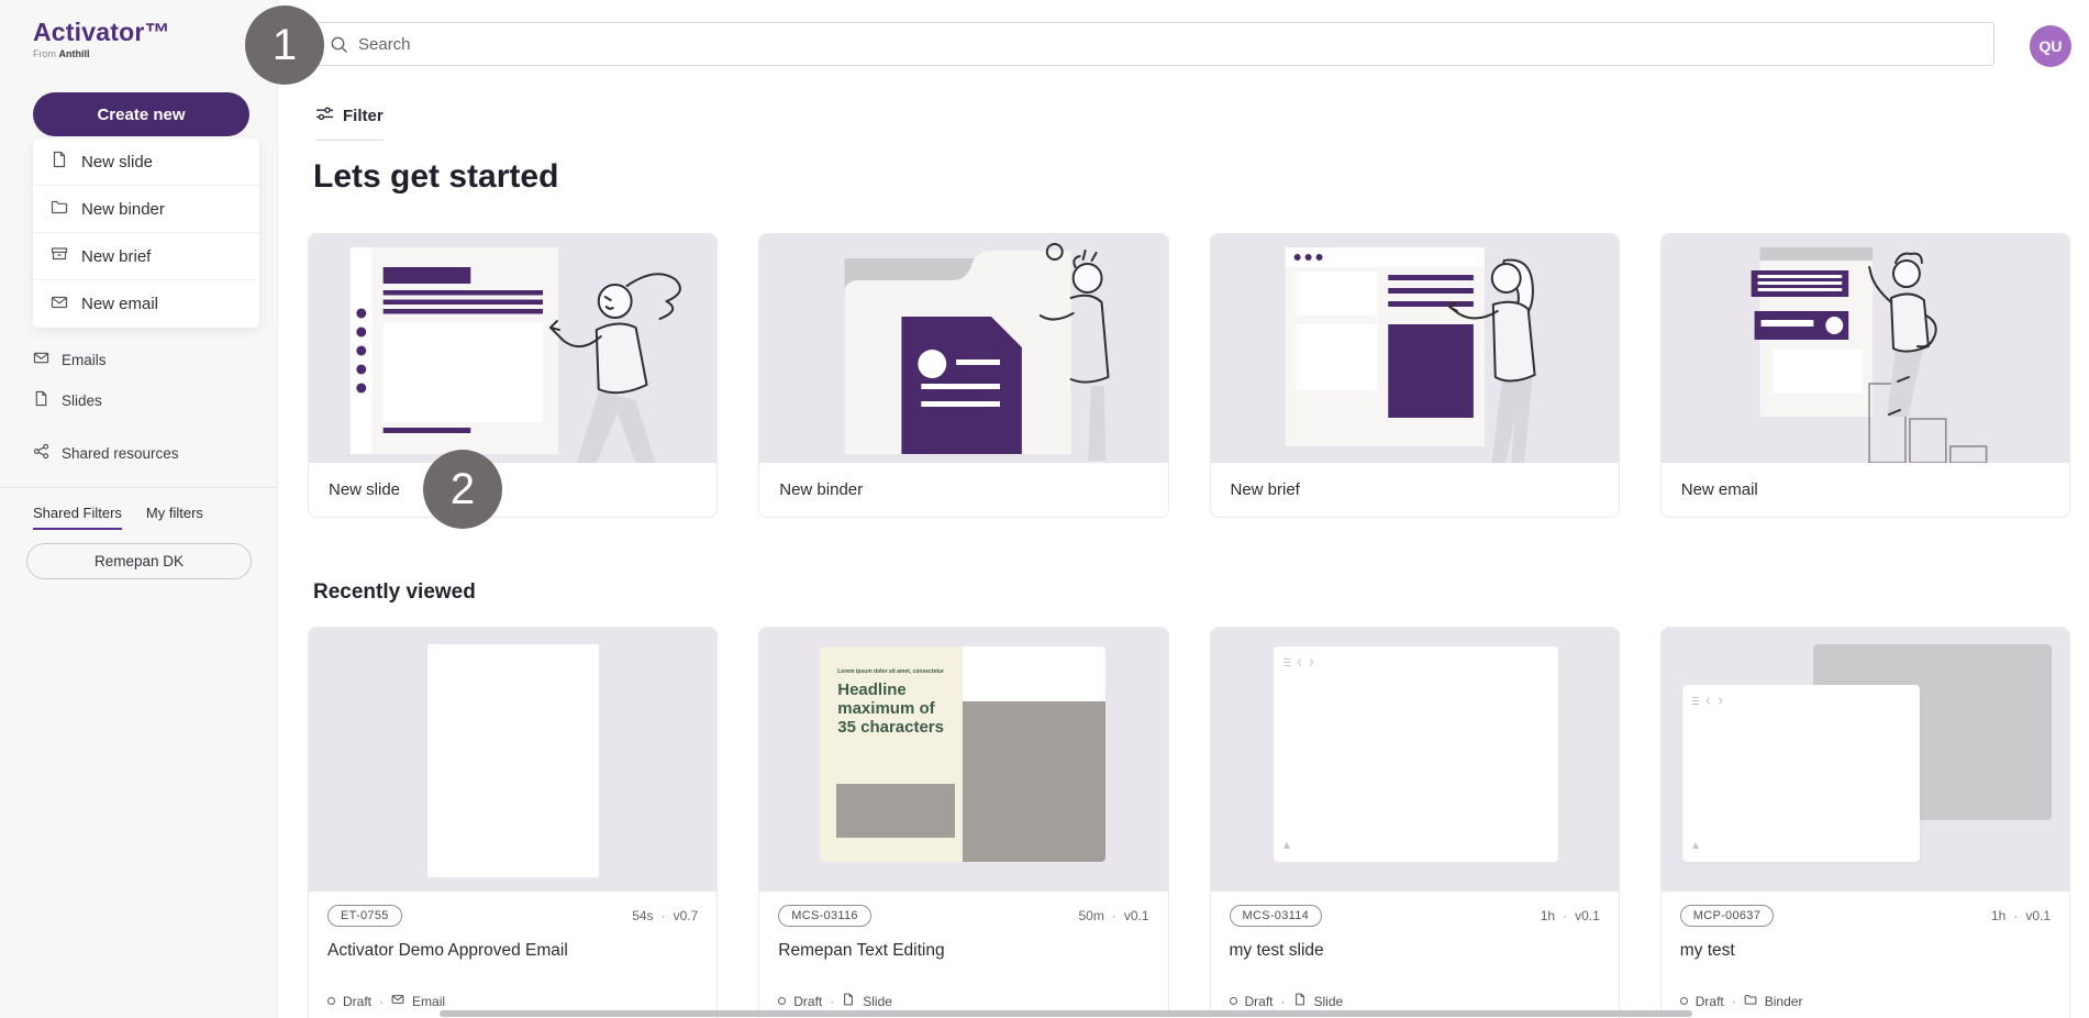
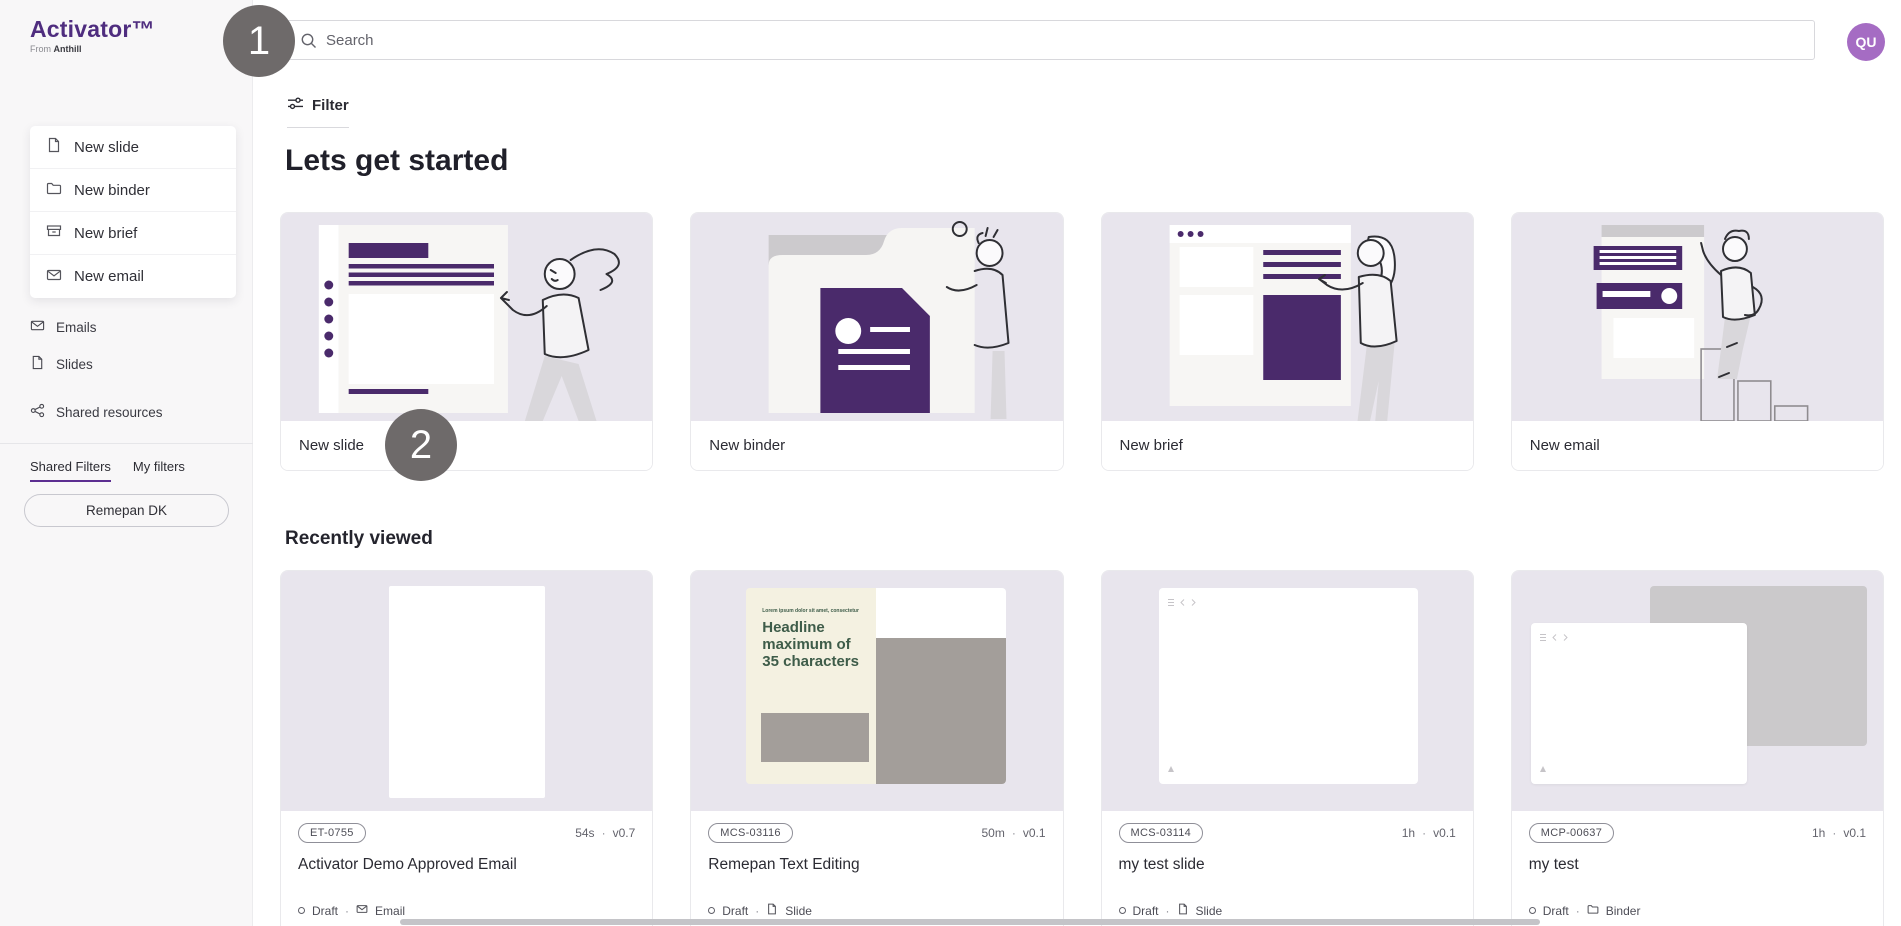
  Activator™
  From Anthill
- Create new
  New slide
  New binder
  New brief
  New email
  Emails
  Slides
  Shared resources
  Shared Filters
  My filters
  Remepan DK
  Search
  QU
  Filter
  Lets get started
  New slide
  New binder
  New brief
  New email
  Recently viewed
  ET-0755
  54s
  ·
  v0.7
  Activator Demo Approved Email
  Draft
  ·
  Email
  Headline maximum of 35 characters
  MCS-03116
  50m
  ·
  v0.1
  Remepan Text Editing
  Draft
  ·
  Slide
  MCS-03114
  1h
  ·
  v0.1
  my test slide
  Draft
  ·
  Slide
  MCP-00637
  1h
  ·
  v0.1
  my test
  Draft
  ·
  Binder
  1
  2
